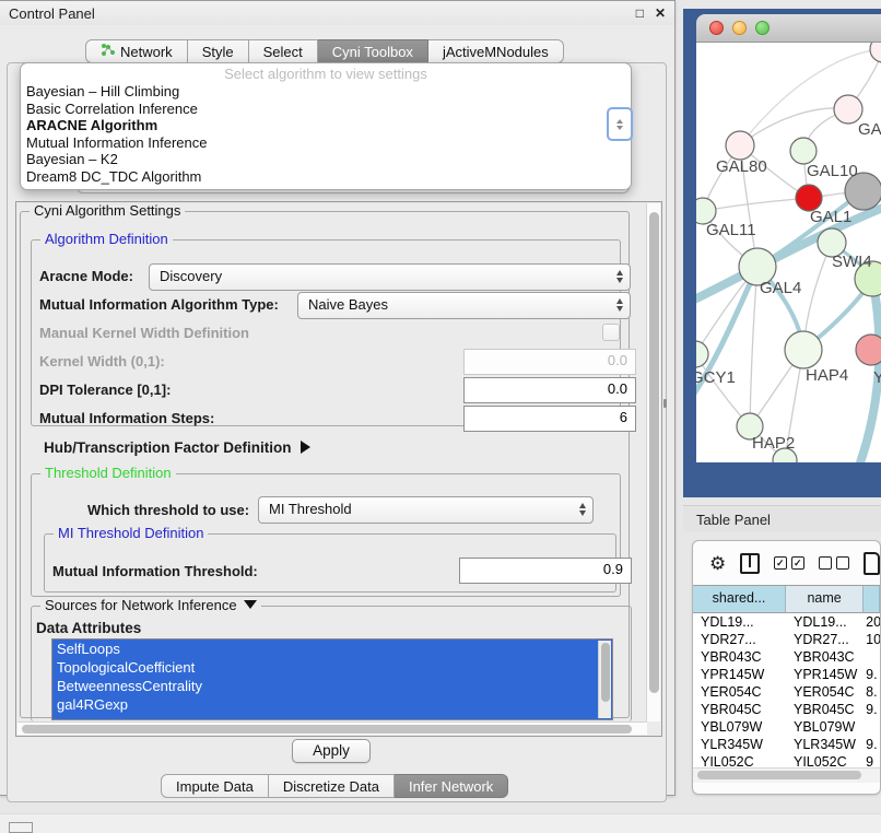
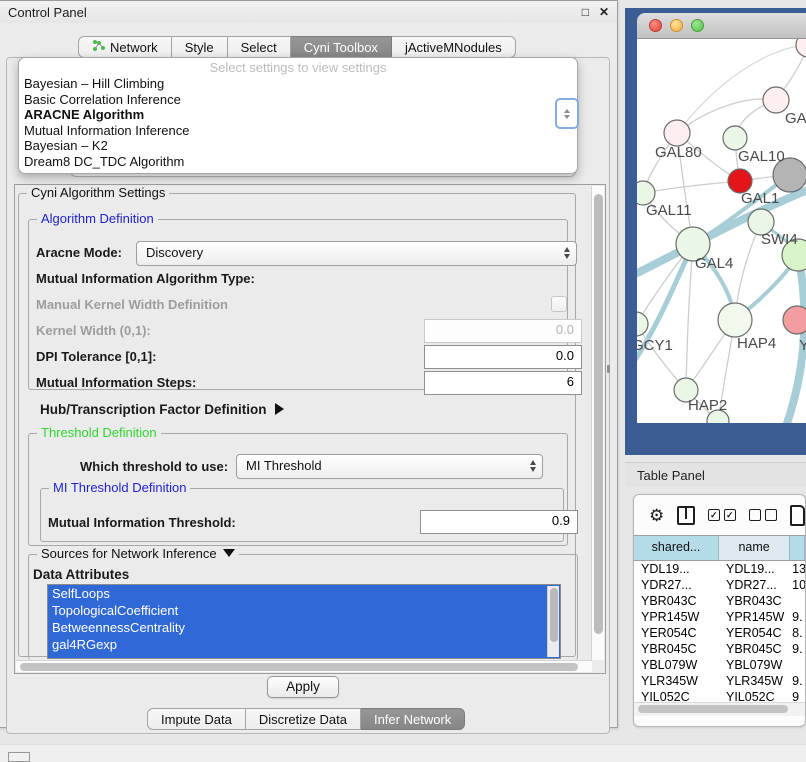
  Control Panel
  □
  ✕
  Network
  Style
  Select
  Cyni Toolbox
  jActiveMNodules
- Select algorithm to view settings
+ Select settings to view settings
  Bayesian – Hill Climbing
  Basic Correlation Inference
  ARACNE Algorithm
  Mutual Information Inference
  Bayesian – K2
  Dream8 DC_TDC Algorithm
  Cyni Algorithm Settings
  Algorithm Definition
  Aracne Mode:
  Discovery
  Mutual Information Algorithm Type:
- Naive Bayes
  Manual Kernel Width Definition
  Kernel Width (0,1):
  0.0
  DPI Tolerance [0,1]:
  0.0
  Mutual Information Steps:
  6
  Hub/Transcription Factor Definition
  Threshold Definition
  Which threshold to use:
  MI Threshold
  MI Threshold Definition
  Mutual Information Threshold:
  0.9
  Sources for Network Inference
  Data Attributes
  SelfLoops
  TopologicalCoefficient
  BetweennessCentrality
  gal4RGexp
  Apply
  Impute Data
  Discretize Data
  Infer Network
  GAL80
  GAL10
  GAL1
  GAL11
  SWI4
  GAL4
  GCY1
  HAP4
  Y
  HAP2
  Table Panel
  ⚙
  ✓
  ✓
  shared...
  name
  YDL19...
  YDL19...
- 20
+ 13
  YDR27...
  YDR27...
  10
  YBR043C
  YBR043C
  YPR145W
  YPR145W
  9.
  YER054C
  YER054C
  8.
  YBR045C
  YBR045C
  9.
  YBL079W
  YBL079W
  YLR345W
  YLR345W
  9.
  YIL052C
  YIL052C
  9
